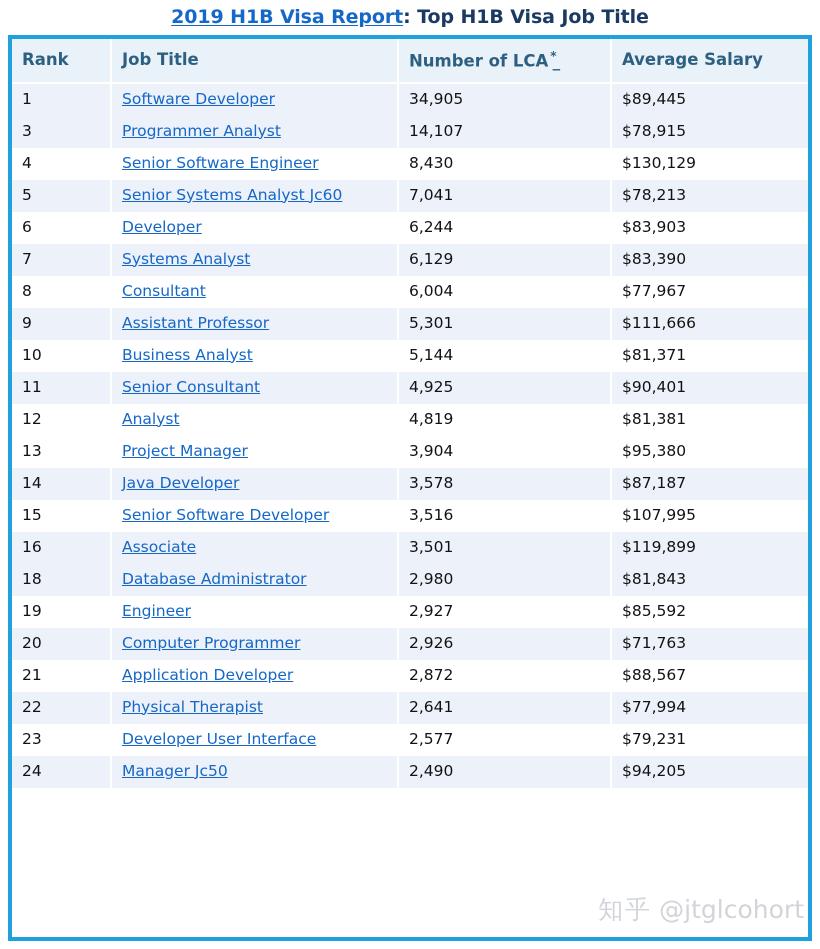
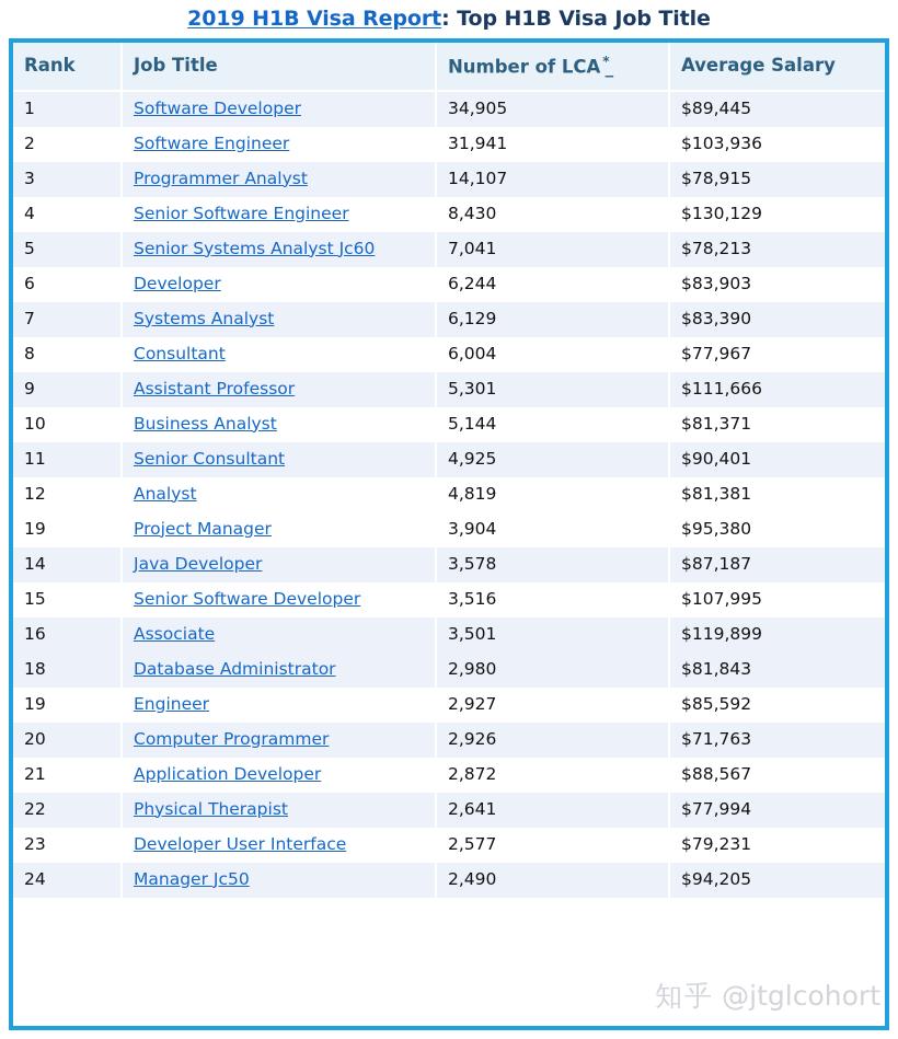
  2019 H1B Visa Report: Top H1B Visa Job Title
  Rank	Job Title	Number of LCA *_	Average Salary
  1	Software Developer	34,905	$89,445
+ 2	Software Engineer	31,941	$103,936
  3	Programmer Analyst	14,107	$78,915
  4	Senior Software Engineer	8,430	$130,129
  5	Senior Systems Analyst Jc60	7,041	$78,213
  6	Developer	6,244	$83,903
  7	Systems Analyst	6,129	$83,390
  8	Consultant	6,004	$77,967
  9	Assistant Professor	5,301	$111,666
  10	Business Analyst	5,144	$81,371
  11	Senior Consultant	4,925	$90,401
  12	Analyst	4,819	$81,381
- 13	Project Manager	3,904	$95,380
+ 19	Project Manager	3,904	$95,380
  14	Java Developer	3,578	$87,187
  15	Senior Software Developer	3,516	$107,995
  16	Associate	3,501	$119,899
  18	Database Administrator	2,980	$81,843
  19	Engineer	2,927	$85,592
  20	Computer Programmer	2,926	$71,763
  21	Application Developer	2,872	$88,567
  22	Physical Therapist	2,641	$77,994
  23	Developer User Interface	2,577	$79,231
  24	Manager Jc50	2,490	$94,205
  知乎 @jtglcohort
